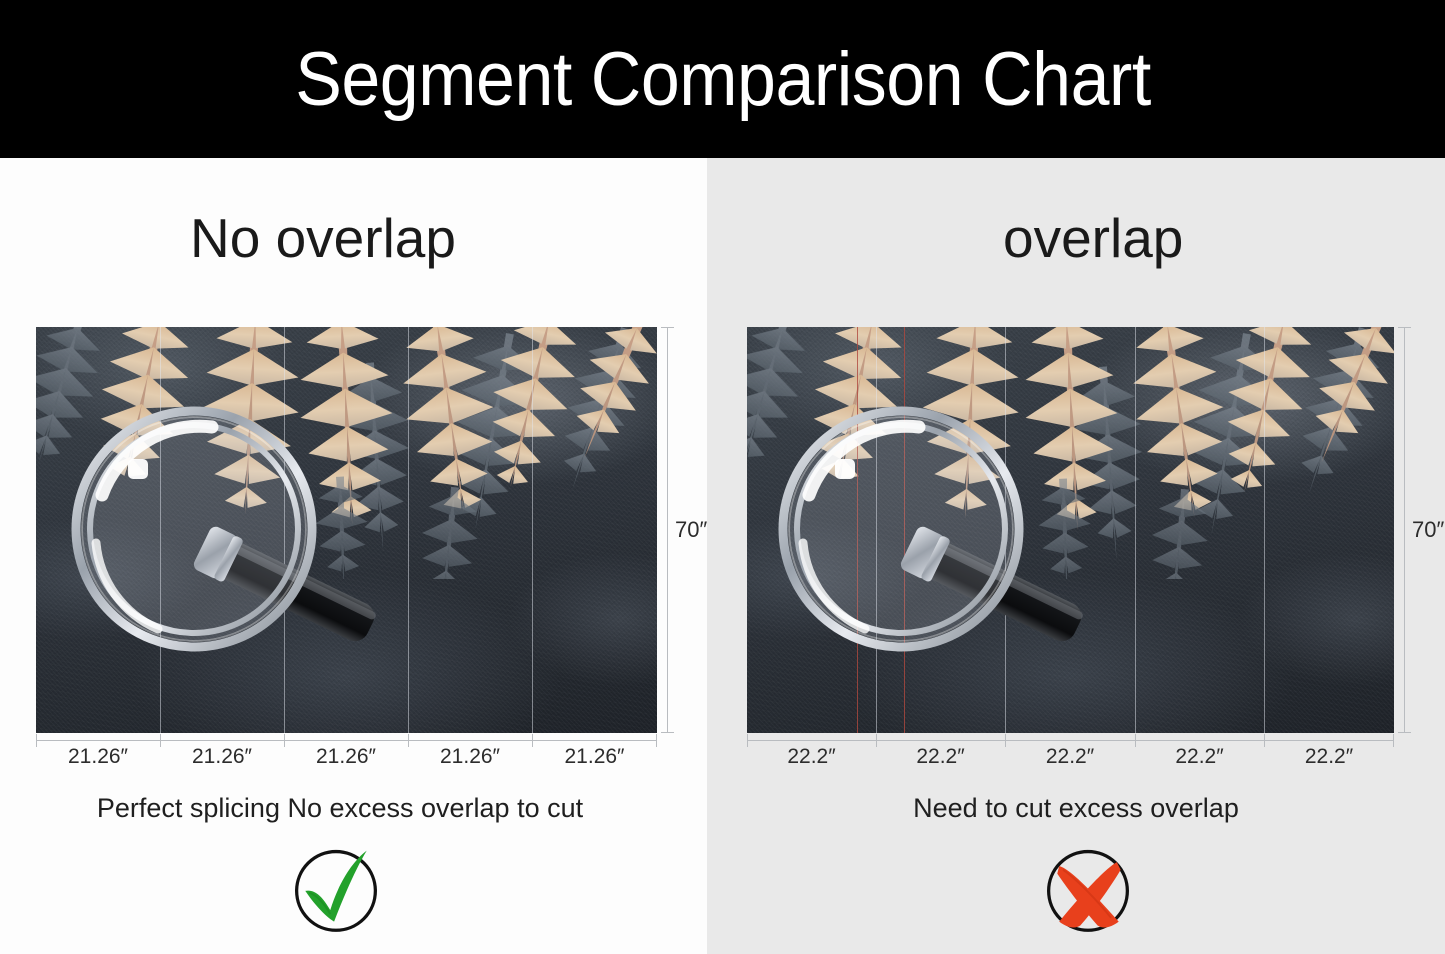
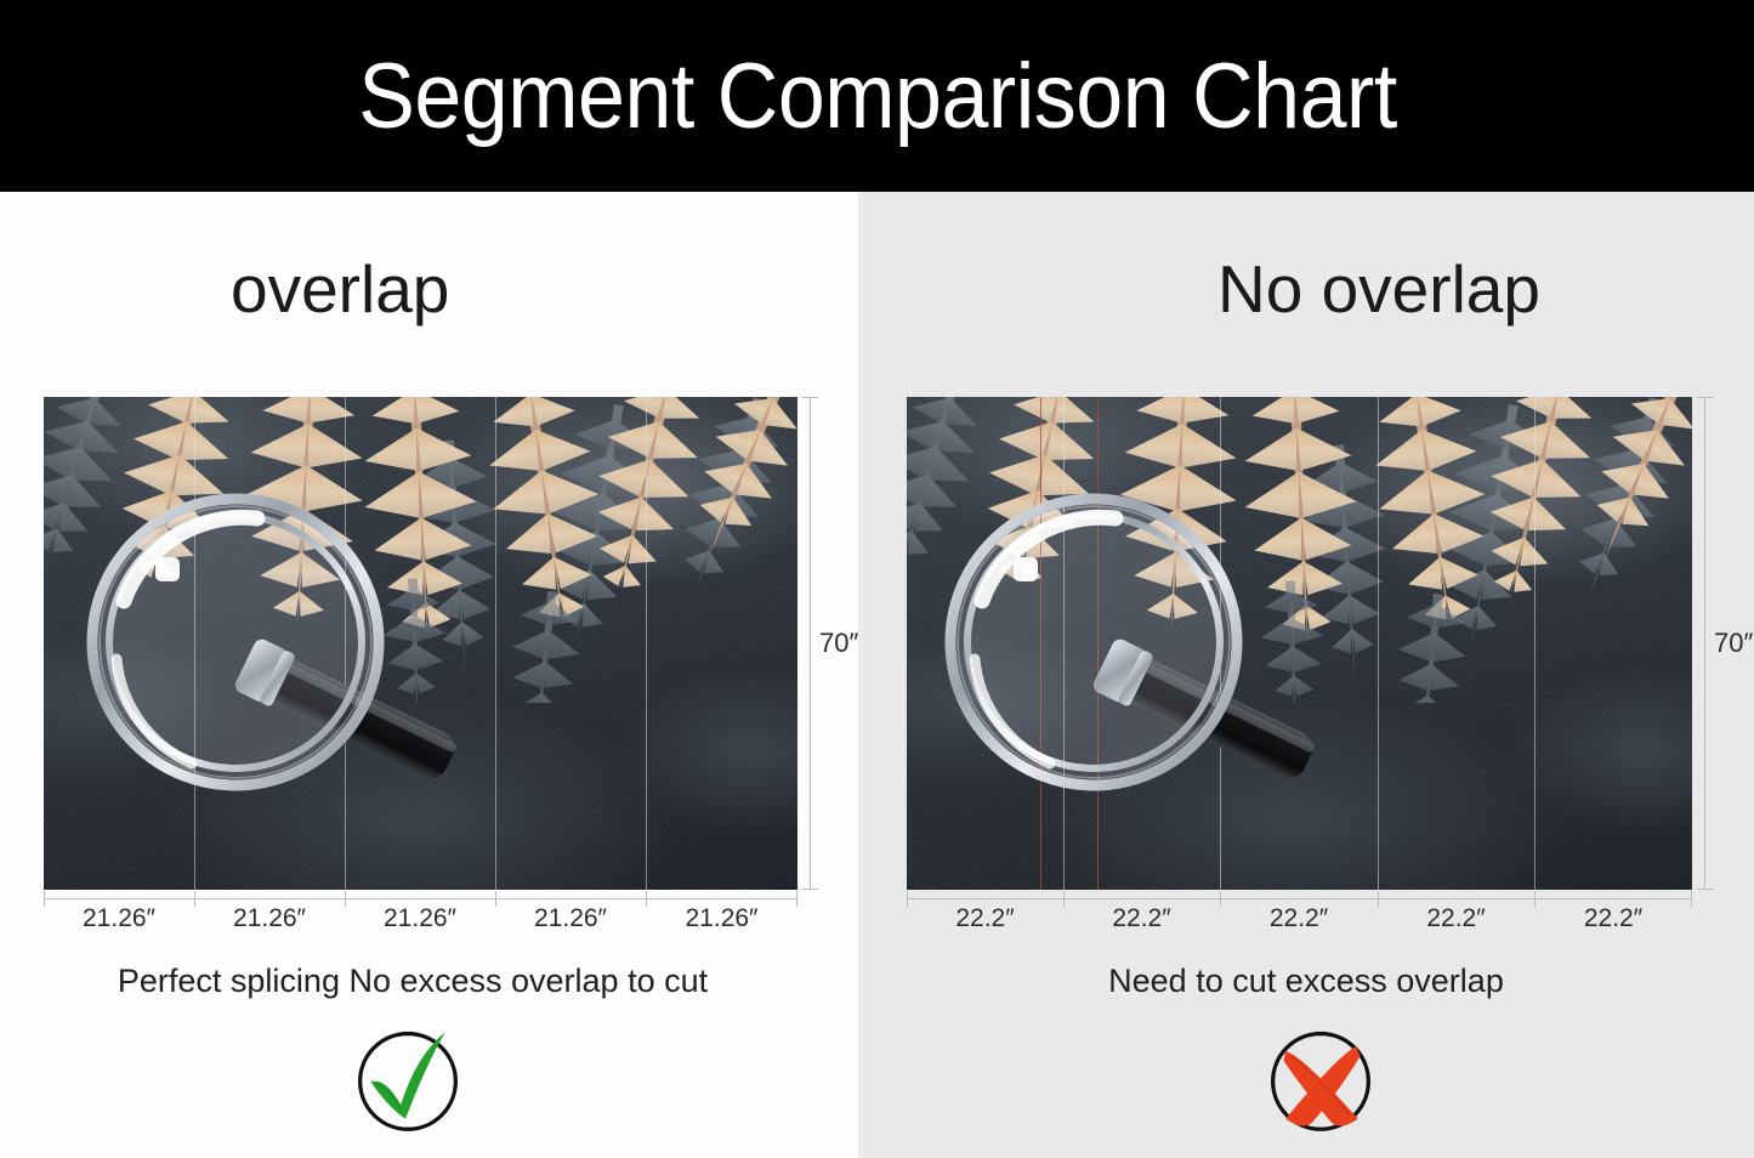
  Segment Comparison Chart
- No overlap
+ overlap
  70″
  21.26″
  21.26″
  21.26″
  21.26″
  21.26″
  Perfect splicing No excess overlap to cut
- overlap
+ No overlap
  70″
  22.2″
  22.2″
  22.2″
  22.2″
  22.2″
  Need to cut excess overlap
